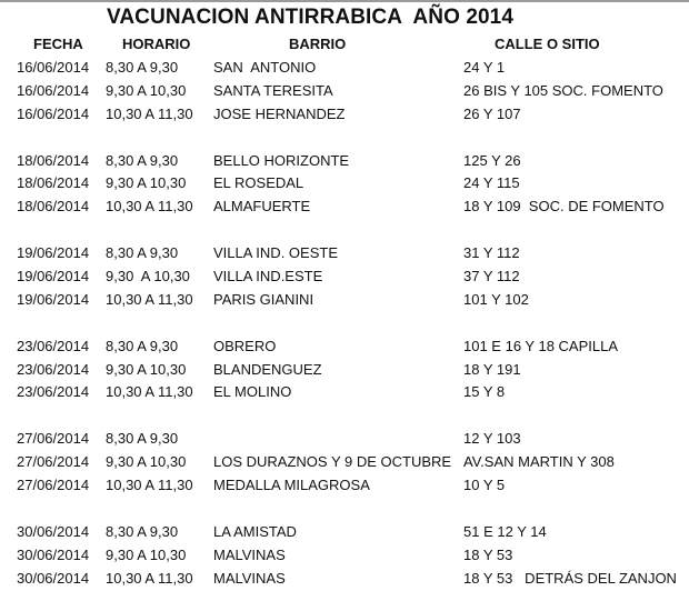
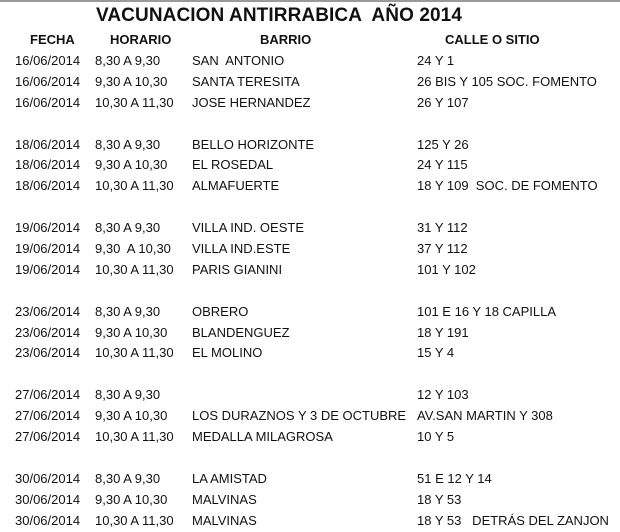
  VACUNACION ANTIRRABICA AÑO 2014
  FECHA
  HORARIO
  BARRIO
  CALLE O SITIO
  16/06/2014
  8,30 A 9,30
  SAN ANTONIO
  24 Y 1
  16/06/2014
  9,30 A 10,30
  SANTA TERESITA
  26 BIS Y 105 SOC. FOMENTO
  16/06/2014
  10,30 A 11,30
  JOSE HERNANDEZ
  26 Y 107
  18/06/2014
  8,30 A 9,30
  BELLO HORIZONTE
  125 Y 26
  18/06/2014
  9,30 A 10,30
  EL ROSEDAL
  24 Y 115
  18/06/2014
  10,30 A 11,30
  ALMAFUERTE
  18 Y 109 SOC. DE FOMENTO
  19/06/2014
  8,30 A 9,30
  VILLA IND. OESTE
  31 Y 112
  19/06/2014
  9,30 A 10,30
  VILLA IND.ESTE
  37 Y 112
  19/06/2014
  10,30 A 11,30
  PARIS GIANINI
  101 Y 102
  23/06/2014
  8,30 A 9,30
  OBRERO
  101 E 16 Y 18 CAPILLA
  23/06/2014
  9,30 A 10,30
  BLANDENGUEZ
  18 Y 191
  23/06/2014
  10,30 A 11,30
  EL MOLINO
- 15 Y 8
+ 15 Y 4
  27/06/2014
  8,30 A 9,30
  12 Y 103
  27/06/2014
  9,30 A 10,30
- LOS DURAZNOS Y 9 DE OCTUBRE
+ LOS DURAZNOS Y 3 DE OCTUBRE
  AV.SAN MARTIN Y 308
  27/06/2014
  10,30 A 11,30
  MEDALLA MILAGROSA
  10 Y 5
  30/06/2014
  8,30 A 9,30
  LA AMISTAD
  51 E 12 Y 14
  30/06/2014
  9,30 A 10,30
  MALVINAS
  18 Y 53
  30/06/2014
  10,30 A 11,30
  MALVINAS
  18 Y 53 DETRÁS DEL ZANJON
